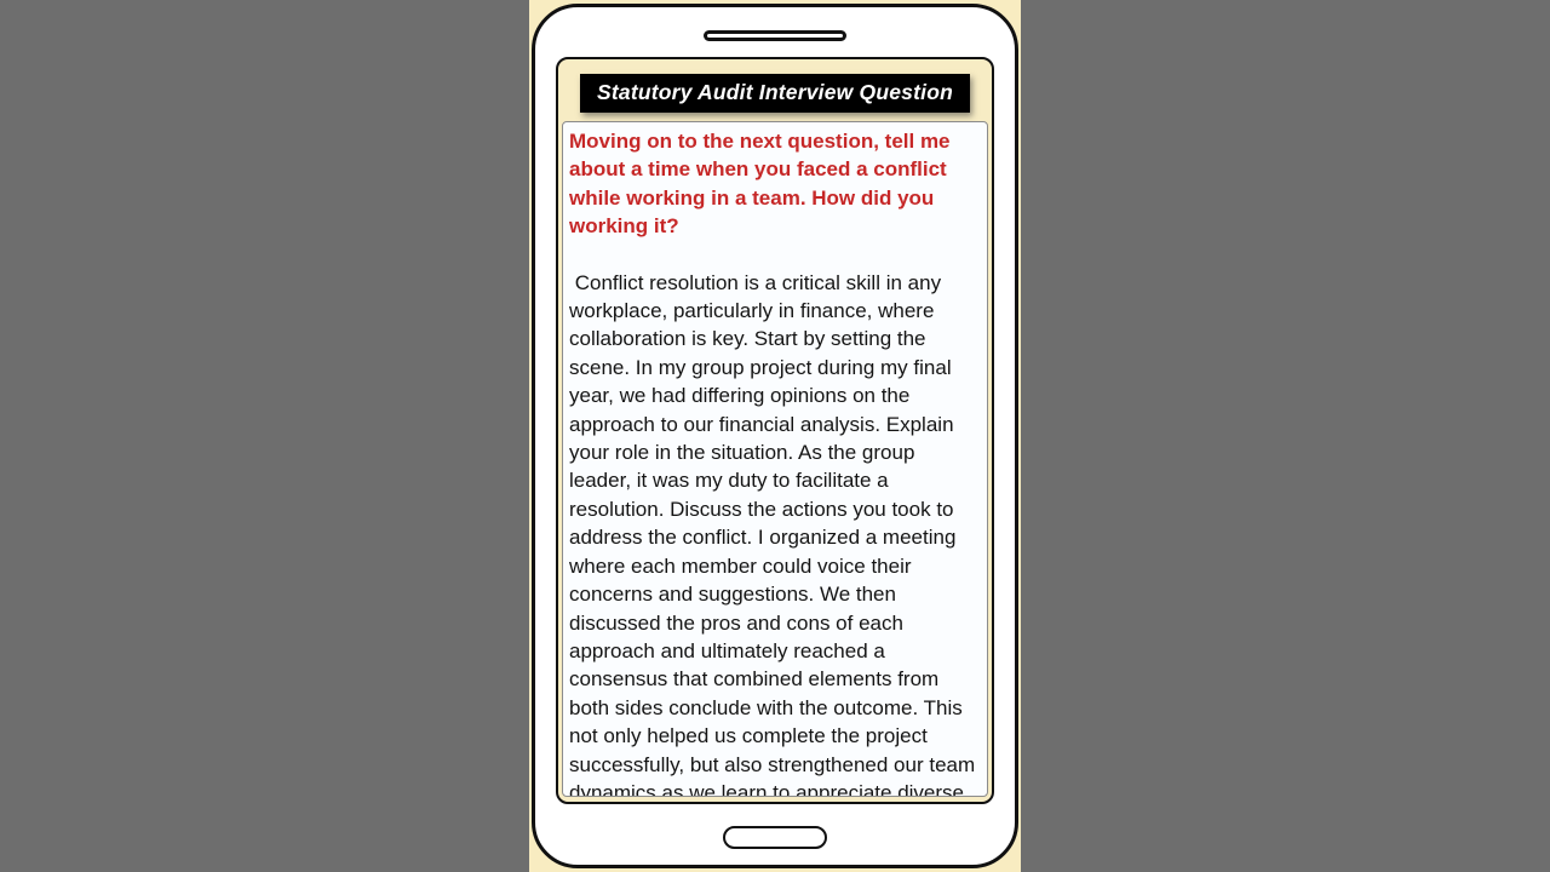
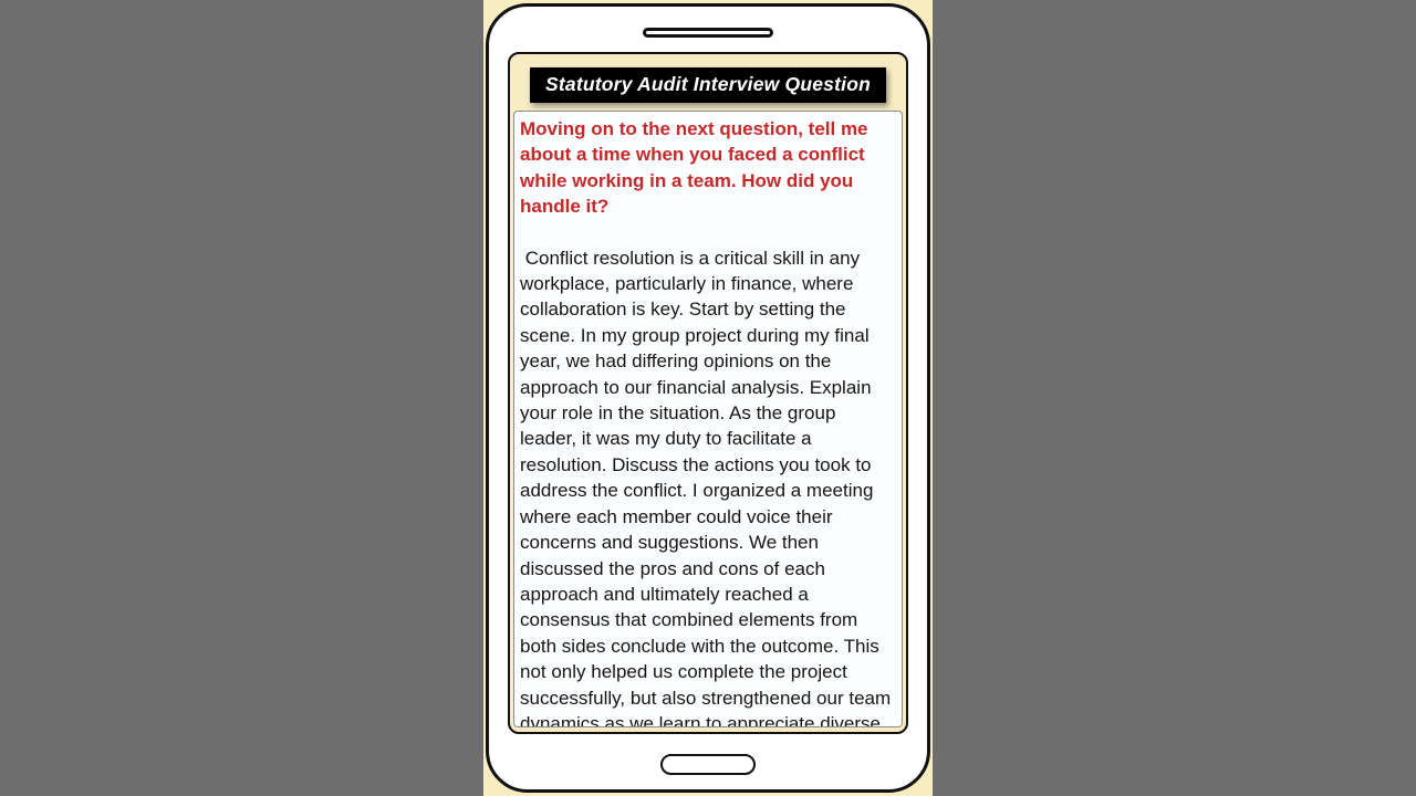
  Statutory Audit Interview Question
- Moving on to the next question, tell me about a time when you faced a conflict while working in a team. How did you working it?
+ Moving on to the next question, tell me about a time when you faced a conflict while working in a team. How did you handle it?
  Conflict resolution is a critical skill in any workplace, particularly in finance, where collaboration is key. Start by setting the scene. In my group project during my final year, we had differing opinions on the approach to our financial analysis. Explain your role in the situation. As the group leader, it was my duty to facilitate a resolution. Discuss the actions you took to address the conflict. I organized a meeting where each member could voice their concerns and suggestions. We then discussed the pros and cons of each approach and ultimately reached a consensus that combined elements from both sides conclude with the outcome. This not only helped us complete the project successfully, but also strengthened our team dynamics as we learn to appreciate diverse
